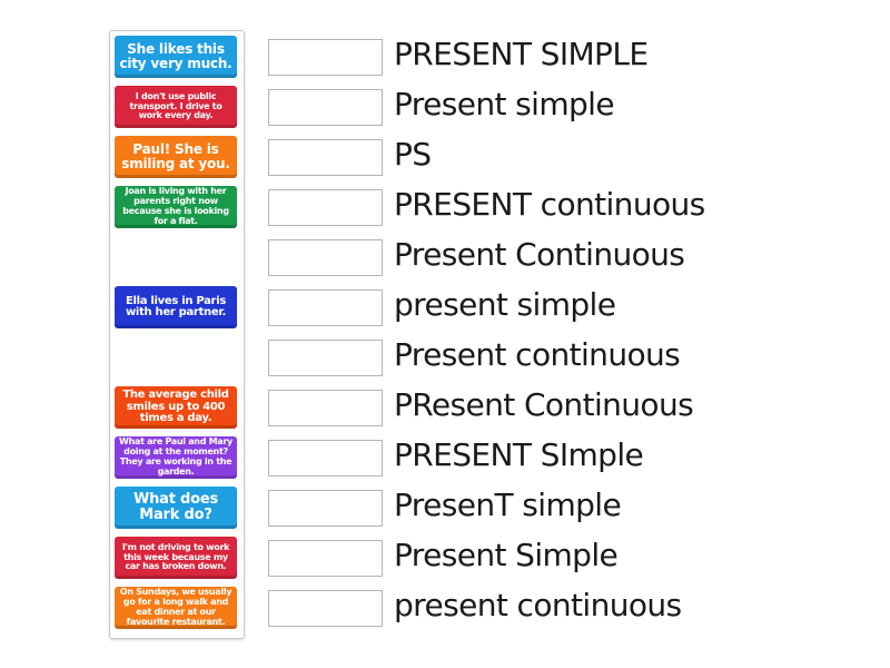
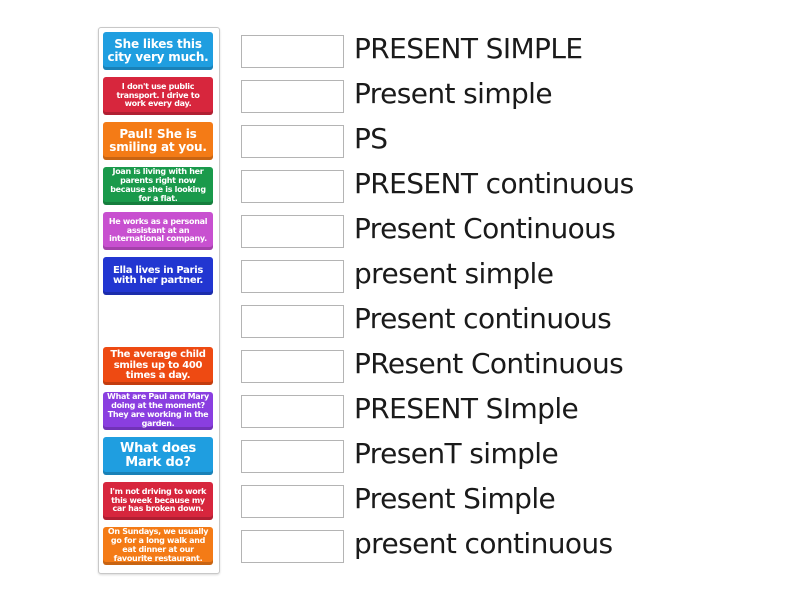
  She likes this city very much.
  I don't use public transport. I drive to work every day.
  Paul! She is smiling at you.
  Joan is living with her parents right now because she is looking for a flat.
+ He works as a personal assistant at an international company.
  Ella lives in Paris with her partner.
  The average child smiles up to 400 times a day.
  What are Paul and Mary doing at the moment? They are working in the garden.
  What does Mark do?
  I'm not driving to work this week because my car has broken down.
  On Sundays, we usually go for a long walk and eat dinner at our favourite restaurant.
  PRESENT SIMPLE
  Present simple
  PS
  PRESENT continuous
  Present Continuous
  present simple
  Present continuous
  PResent Continuous
  PRESENT SImple
  PresenT simple
  Present Simple
  present continuous
